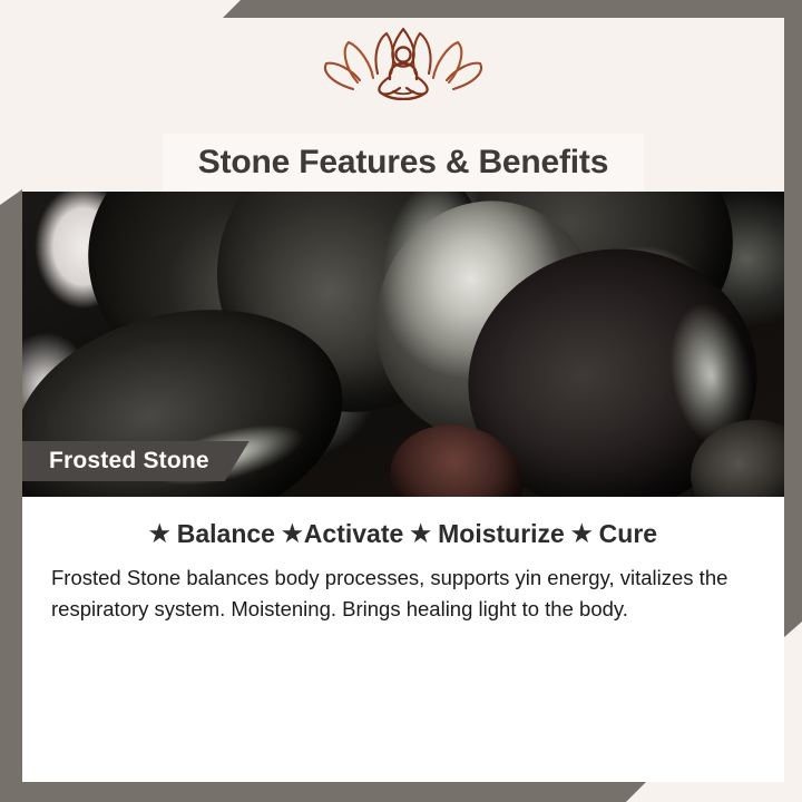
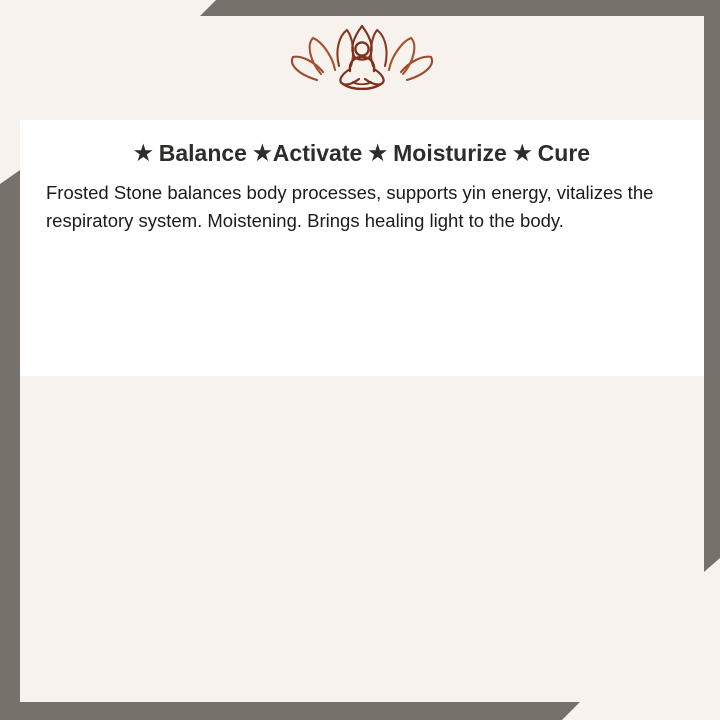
- Stone Features & Benefits
- Frosted Stone
  ★
  Balance
  ★
  Activate
  ★
  Moisturize
  ★
  Cure
  Frosted Stone balances body processes, supports yin energy, vitalizes the respiratory system. Moistening. Brings healing light to the body.
